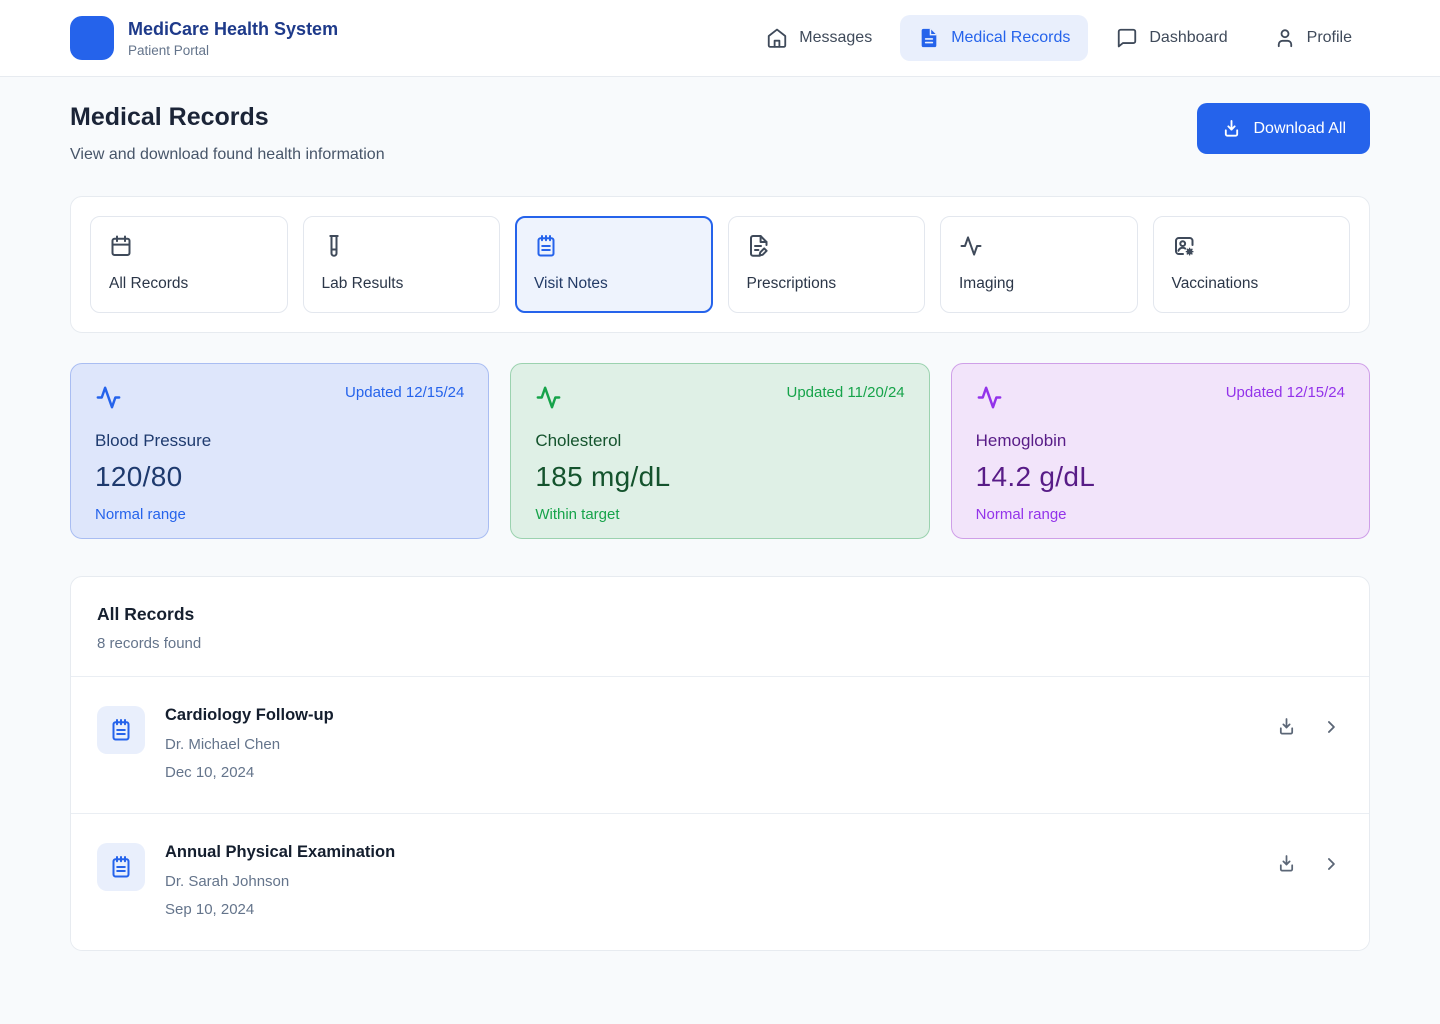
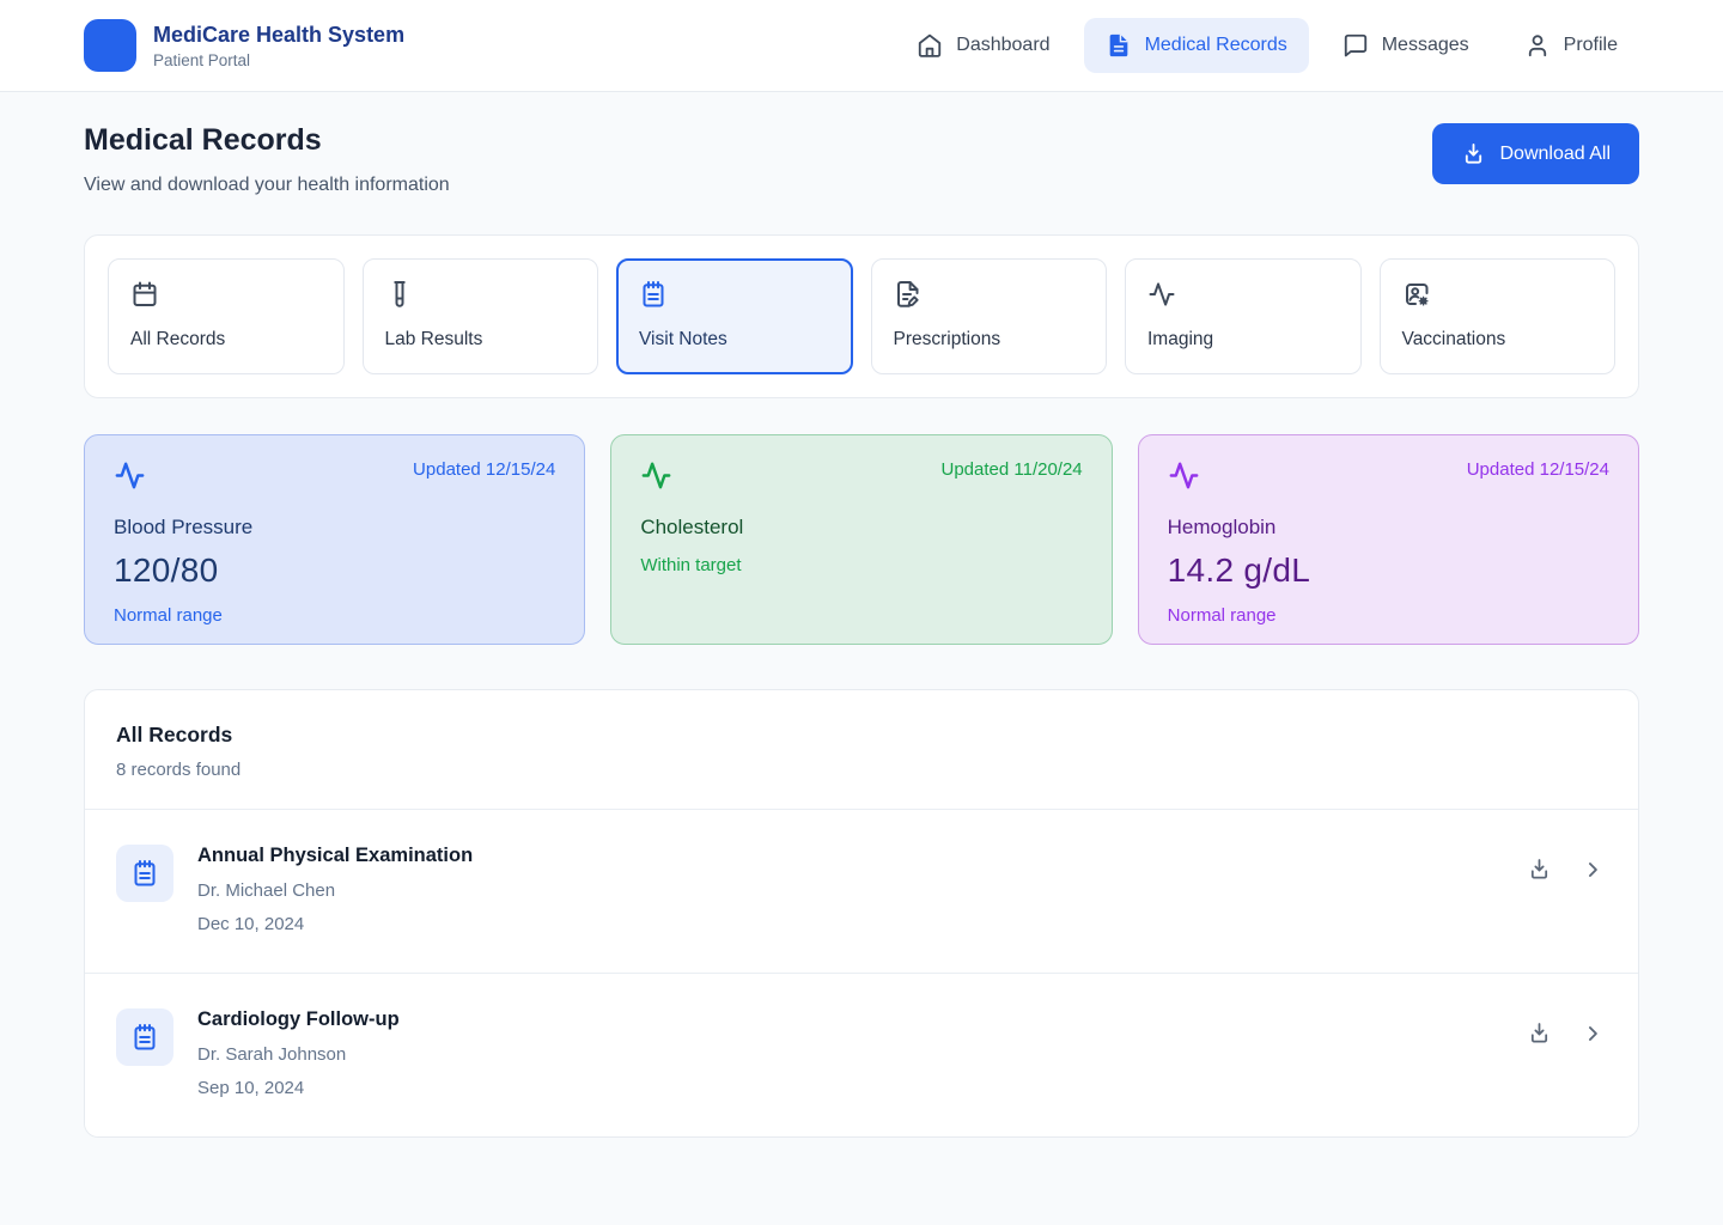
  MediCare Health System
  Patient Portal
- Messages
+ Dashboard
  Medical Records
- Dashboard
+ Messages
  Profile
  Medical Records
- View and download found health information
+ View and download your health information
  Download All
  All Records
  Lab Results
  Visit Notes
  Prescriptions
  Imaging
  Vaccinations
  Updated 12/15/24
  Blood Pressure
  120/80
  Normal range
  Updated 11/20/24
  Cholesterol
- 185 mg/dL
  Within target
  Updated 12/15/24
  Hemoglobin
  14.2 g/dL
  Normal range
  All Records
  8 records found
- Cardiology Follow-up
+ Annual Physical Examination
  Dr. Michael Chen
  Dec 10, 2024
- Annual Physical Examination
+ Cardiology Follow-up
  Dr. Sarah Johnson
  Sep 10, 2024
